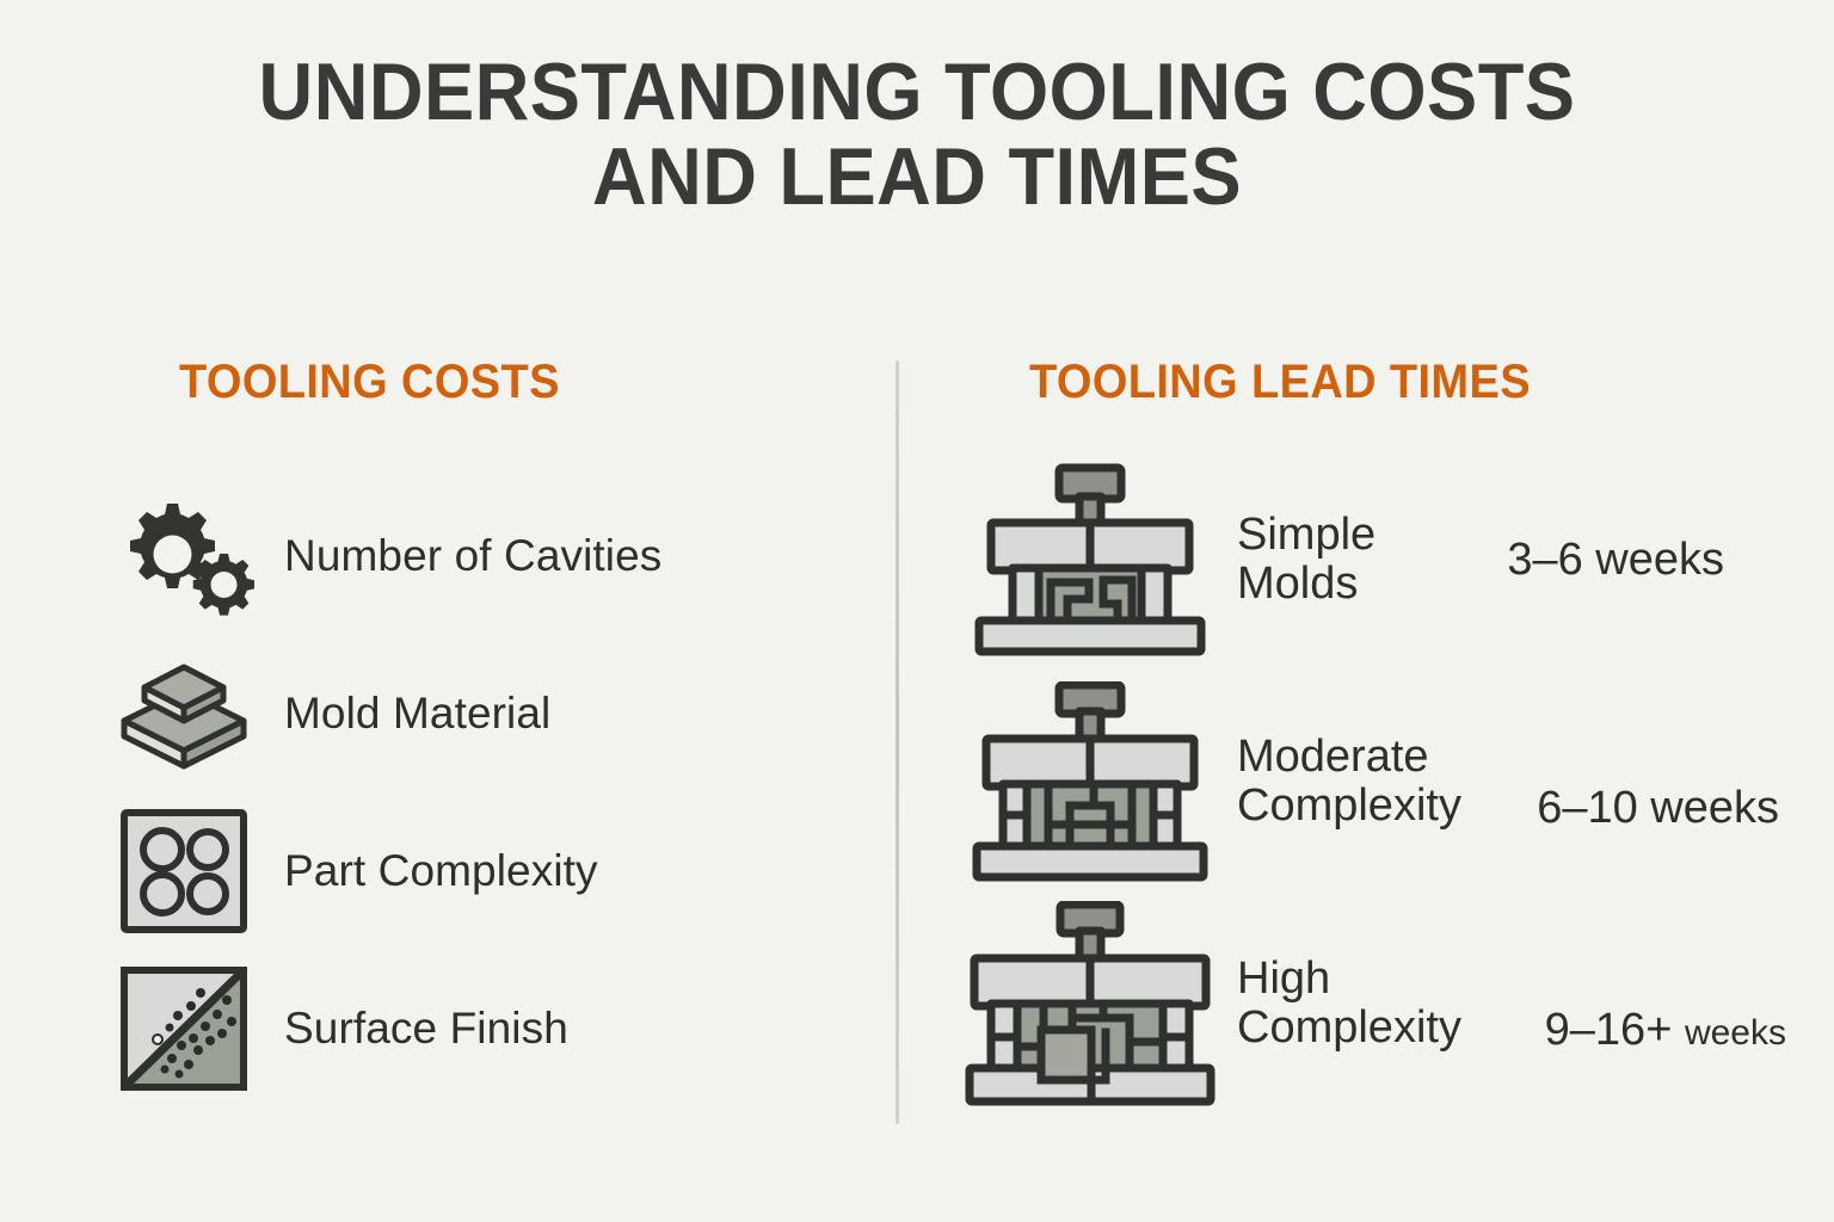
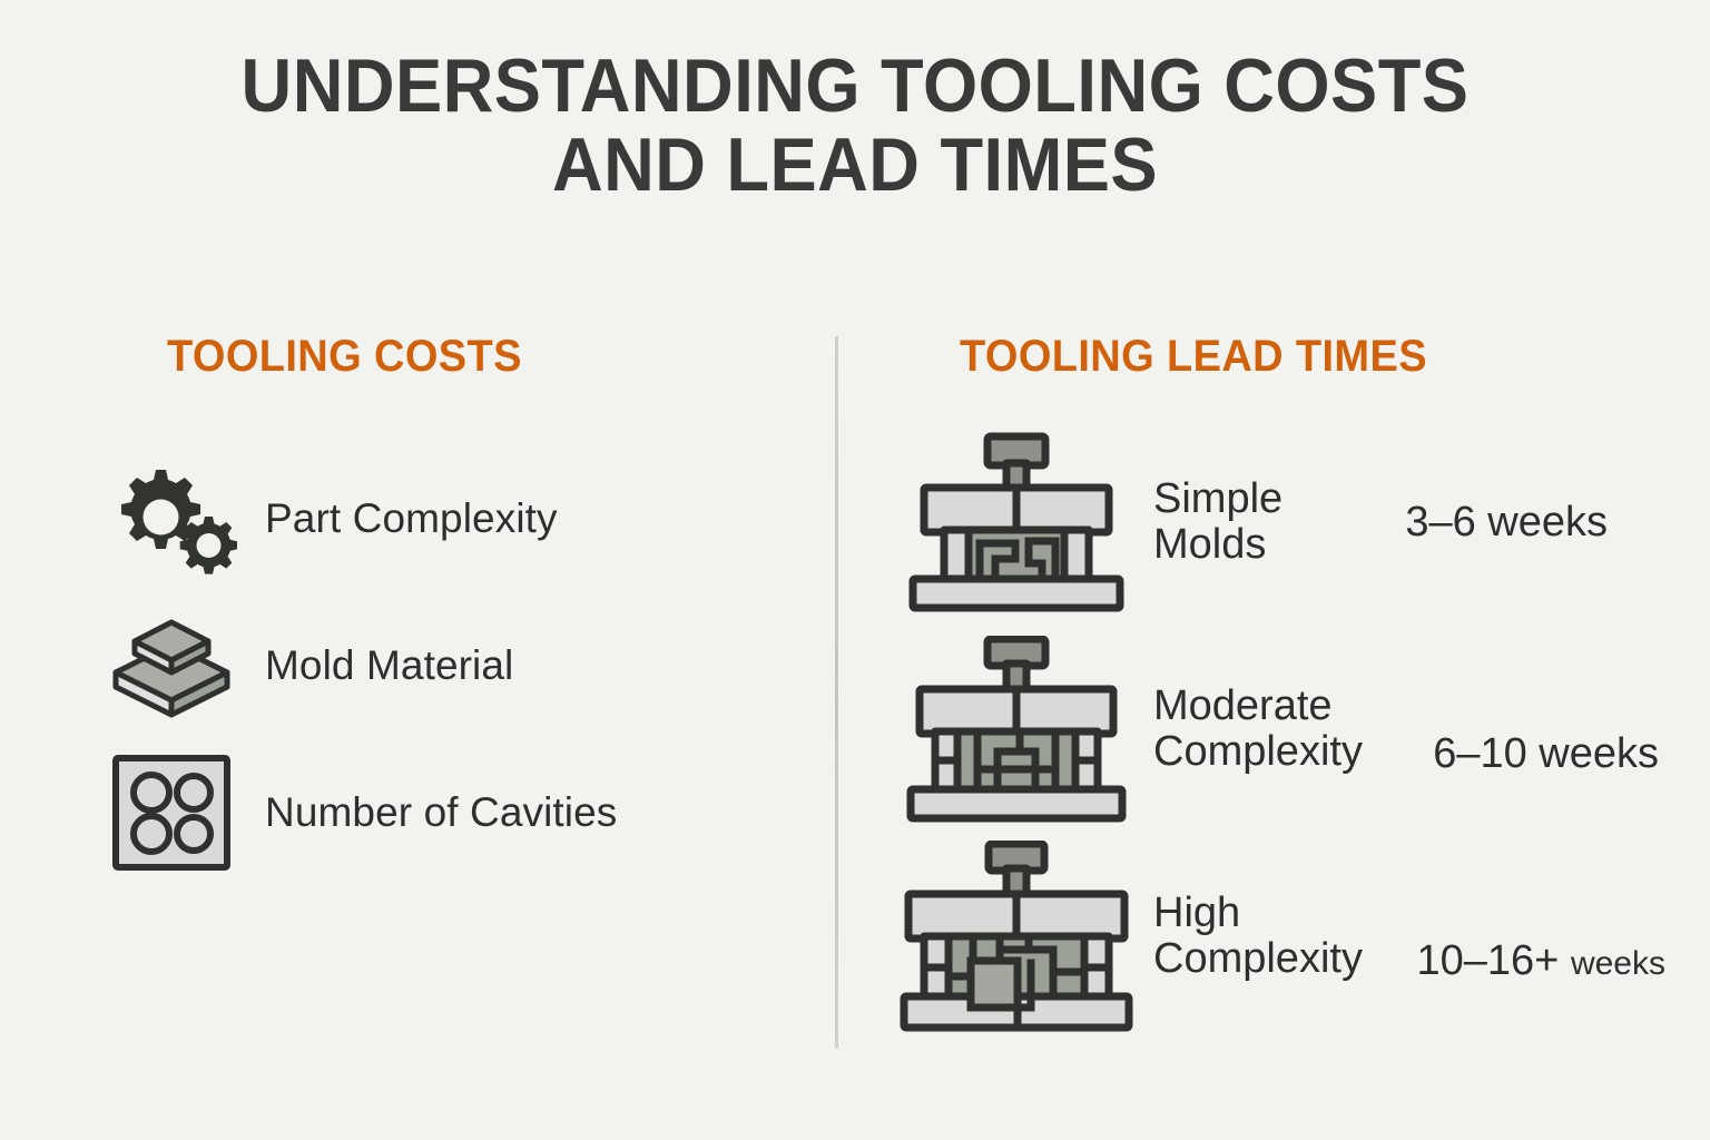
  UNDERSTANDING TOOLING COSTS
  AND LEAD TIMES
  TOOLING COSTS
- Number of Cavities
+ Part Complexity
  Mold Material
- Part Complexity
+ Number of Cavities
- Surface Finish
  TOOLING LEAD TIMES
  Simple
  Molds
  3–6 weeks
  Moderate
  Complexity
  6–10 weeks
  High
  Complexity
- 9–16+ weeks
+ 10–16+ weeks
